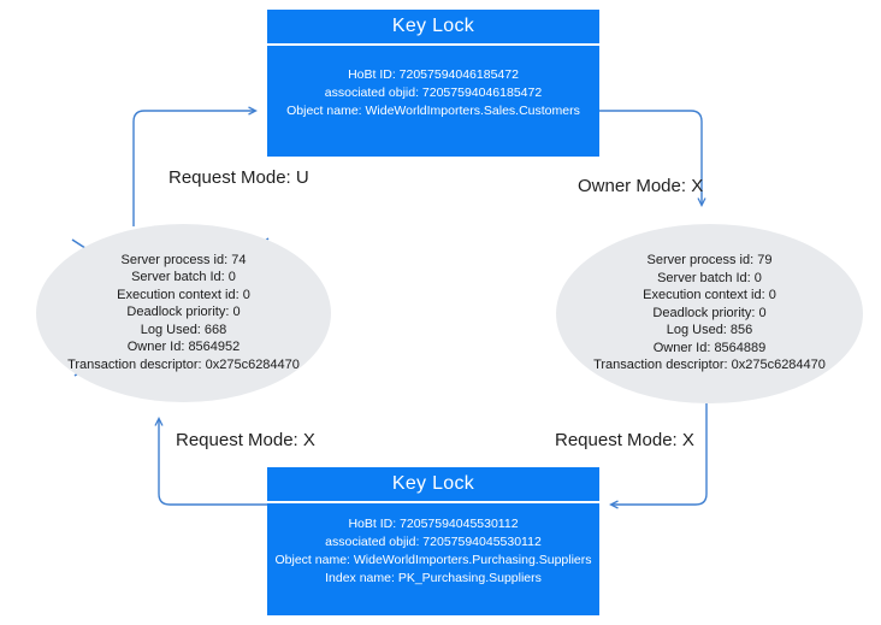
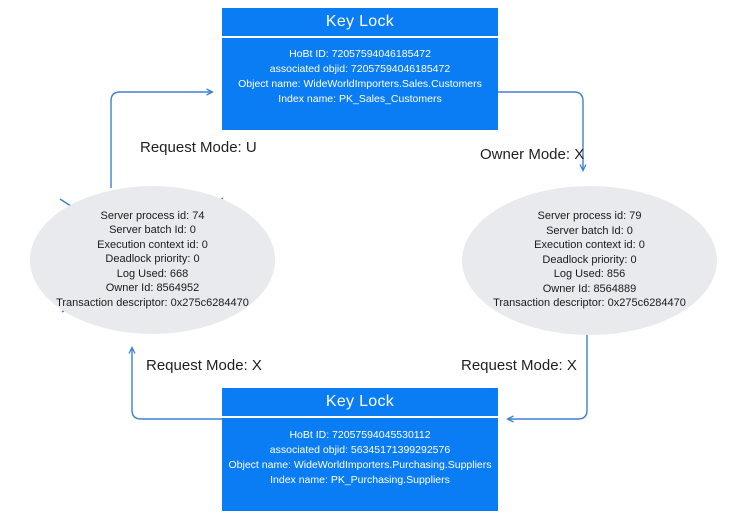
  Key Lock
  HoBt ID: 72057594046185472
  associated objid: 72057594046185472
  Object name: WideWorldImporters.Sales.Customers
+ Index name: PK_Sales_Customers
  Key Lock
  HoBt ID: 72057594045530112
- associated objid: 72057594045530112
+ associated objid: 56345171399292576
  Object name: WideWorldImporters.Purchasing.Suppliers
  Index name: PK_Purchasing.Suppliers
  Server process id: 74
  Server batch Id: 0
  Execution context id: 0
  Deadlock priority: 0
  Log Used: 668
  Owner Id: 8564952
  Transaction descriptor: 0x275c6284470
  Server process id: 79
  Server batch Id: 0
  Execution context id: 0
  Deadlock priority: 0
  Log Used: 856
  Owner Id: 8564889
  Transaction descriptor: 0x275c6284470
  Request Mode: U
  Owner Mode: X
  Request Mode: X
  Request Mode: X
